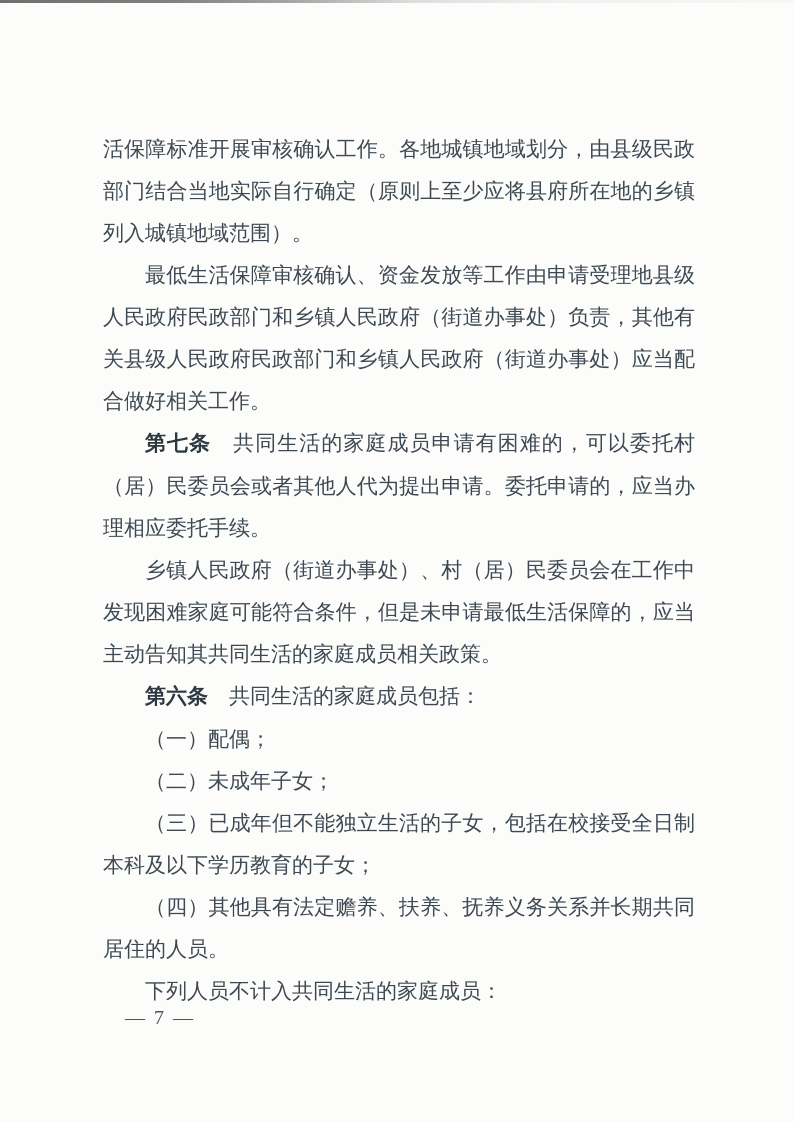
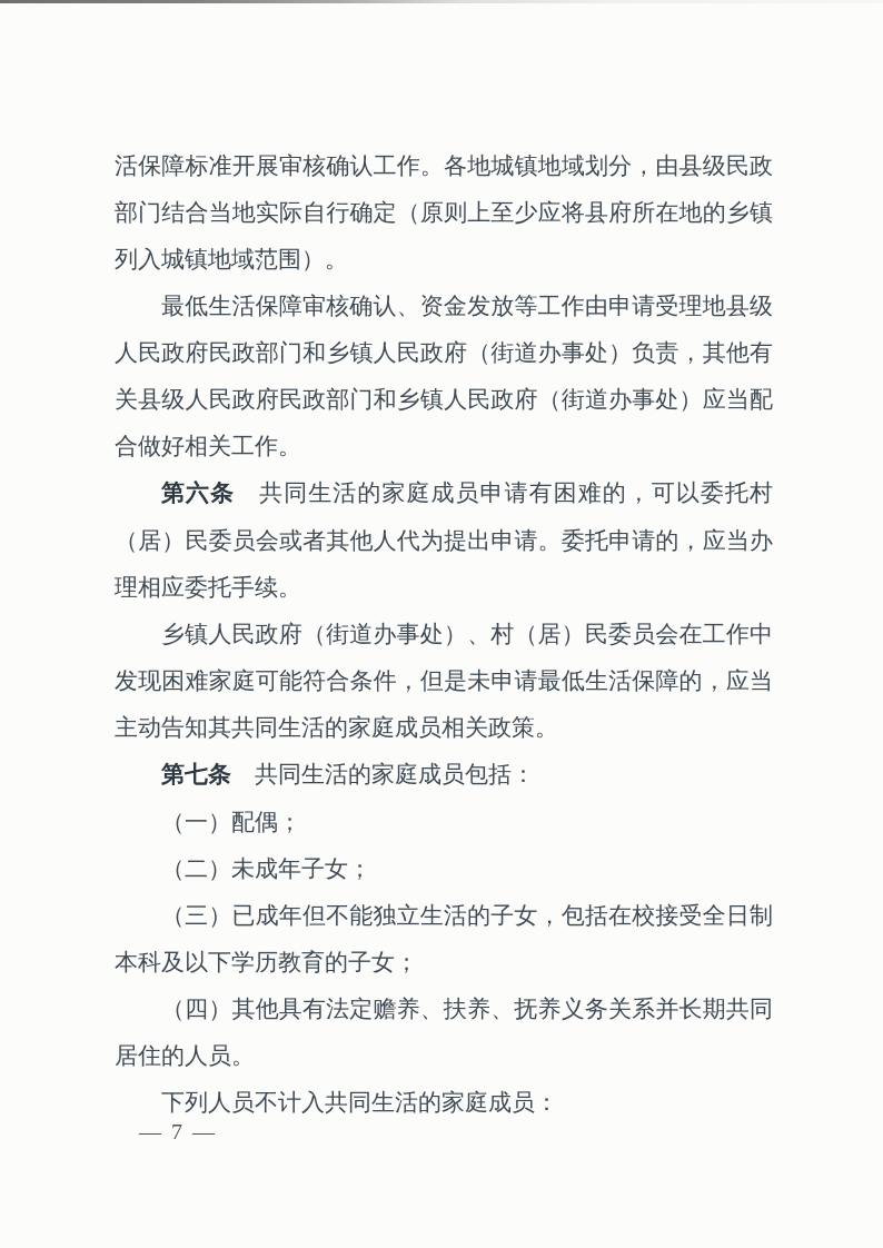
  活保障标准开展审核确认工作。各地城镇地域划分，由县级民政部门结合当地实际自行确定（原则上至少应将县府所在地的乡镇列入城镇地域范围）。
  最低生活保障审核确认、资金发放等工作由申请受理地县级人民政府民政部门和乡镇人民政府（街道办事处）负责，其他有关县级人民政府民政部门和乡镇人民政府（街道办事处）应当配合做好相关工作。
- 第七条 共同生活的家庭成员申请有困难的，可以委托村（居）民委员会或者其他人代为提出申请。委托申请的，应当办理相应委托手续。
+ 第六条 共同生活的家庭成员申请有困难的，可以委托村（居）民委员会或者其他人代为提出申请。委托申请的，应当办理相应委托手续。
  乡镇人民政府（街道办事处）、村（居）民委员会在工作中发现困难家庭可能符合条件，但是未申请最低生活保障的，应当主动告知其共同生活的家庭成员相关政策。
- 第六条 共同生活的家庭成员包括：
+ 第七条 共同生活的家庭成员包括：
  （一）配偶；
  （二）未成年子女；
  （三）已成年但不能独立生活的子女，包括在校接受全日制本科及以下学历教育的子女；
  （四）其他具有法定赡养、扶养、抚养义务关系并长期共同居住的人员。
  下列人员不计入共同生活的家庭成员：
  — 7 —
